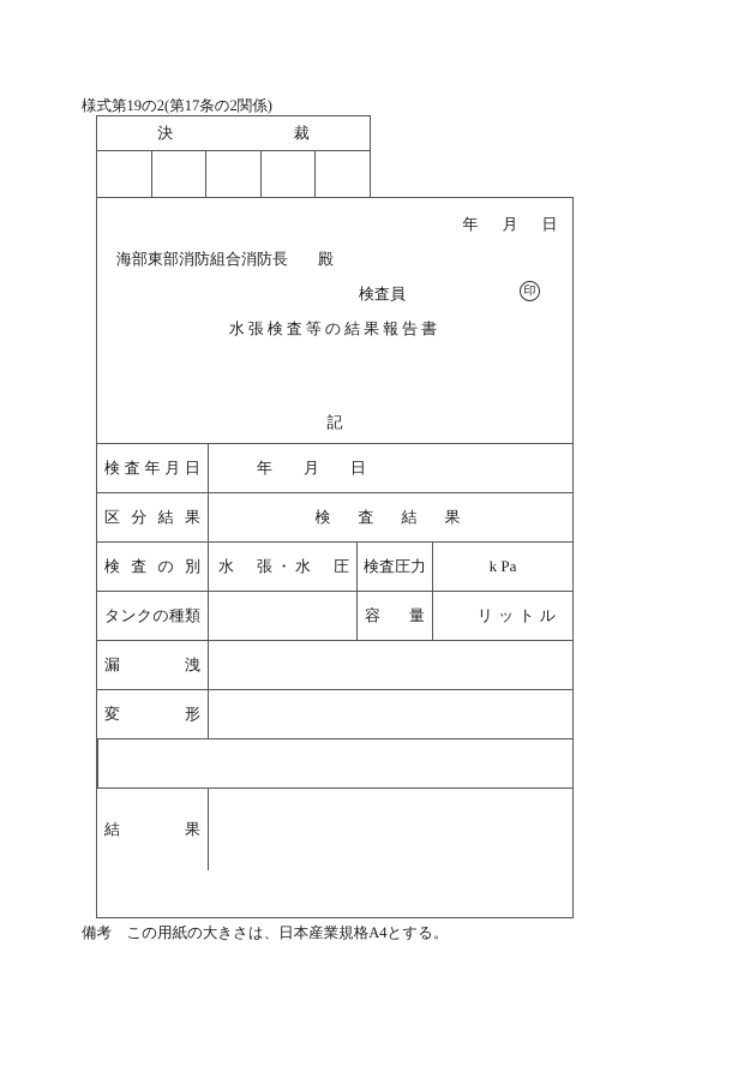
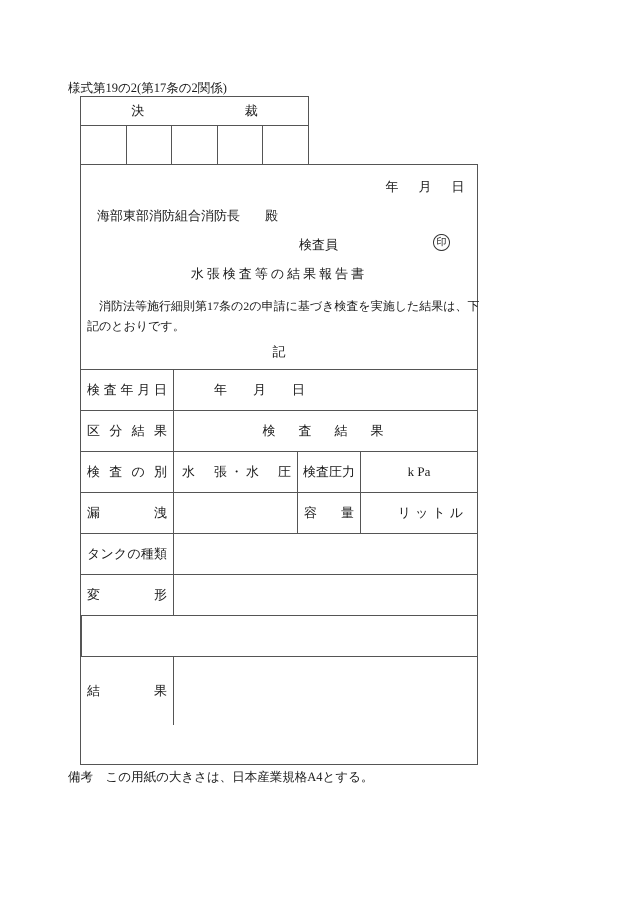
  様式第19の2(第17条の2関係)
  決
  裁
  年 月 日
  海部東部消防組合消防長 殿
  検査員
  印
  水張検査等の結果報告書
+ 消防法等施行細則第17条の2の申請に基づき検査を実施した結果は、下
+ 記のとおりです。
  記
  検査年月日
  年 月 日
  区分結果
  検 査 結 果
  検査の別
  水 張・水 圧
  検査圧力
  k Pa
- タンクの種類
+ 漏洩
  容量
  リットル
- 漏洩
+ タンクの種類
  変形
  結果
  備考 この用紙の大きさは、日本産業規格A4とする。
